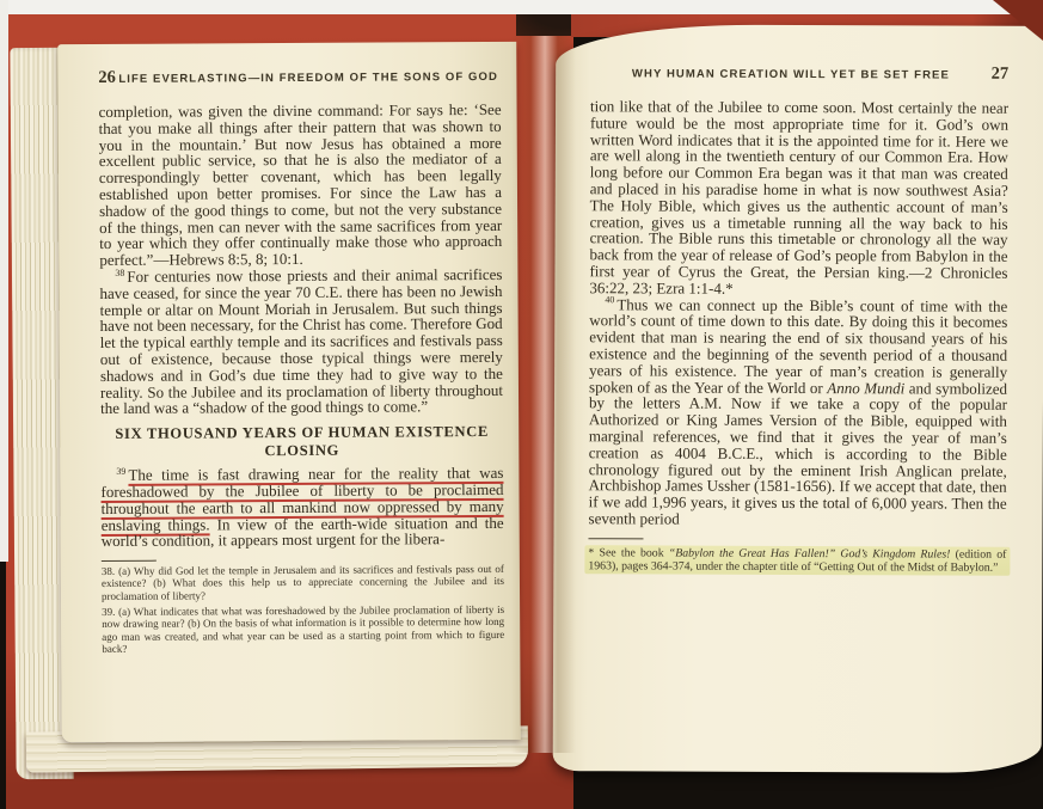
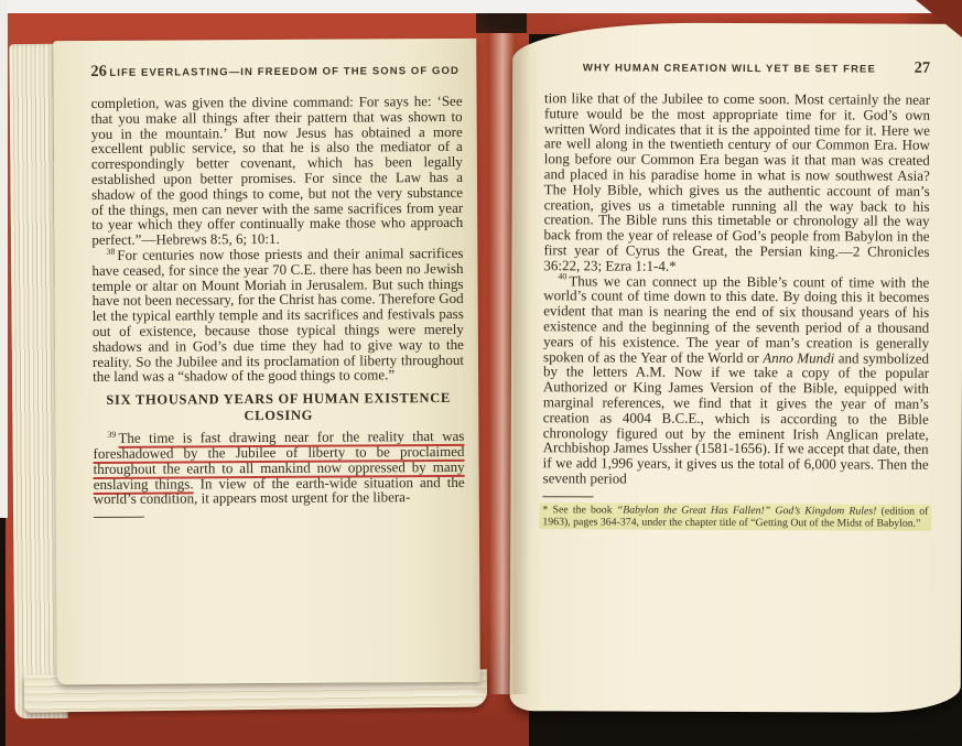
  26
  LIFE EVERLASTING—IN FREEDOM OF THE SONS OF GOD
- completion, was given the divine command: For says he: ‘See that you make all things after their pattern that was shown to you in the mountain.’ But now Jesus has obtained a more excellent public service, so that he is also the mediator of a correspondingly better covenant, which has been legally established upon better promises. For since the Law has a shadow of the good things to come, but not the very substance of the things, men can never with the same sacrifices from year to year which they offer continually make those who approach perfect.”—Hebrews 8:5, 8; 10:1.
+ completion, was given the divine command: For says he: ‘See that you make all things after their pattern that was shown to you in the mountain.’ But now Jesus has obtained a more excellent public service, so that he is also the mediator of a correspondingly better covenant, which has been legally established upon better promises. For since the Law has a shadow of the good things to come, but not the very substance of the things, men can never with the same sacrifices from year to year which they offer continually make those who approach perfect.”—Hebrews 8:5, 6; 10:1.
  38 For centuries now those priests and their animal sacrifices have ceased, for since the year 70 C.E. there has been no Jewish temple or altar on Mount Moriah in Jerusalem. But such things have not been necessary, for the Christ has come. Therefore God let the typical earthly temple and its sacrifices and festivals pass out of existence, because those typical things were merely shadows and in God’s due time they had to give way to the reality. So the Jubilee and its proclamation of liberty throughout the land was a “shadow of the good things to come.”
  SIX THOUSAND YEARS OF HUMAN EXISTENCE
  CLOSING
  39 The time is fast drawing near for the reality that was foreshadowed by the Jubilee of liberty to be proclaimed throughout the earth to all mankind now oppressed by many enslaving things. In view of the earth-wide situation and the world’s condition, it appears most urgent for the libera-
- 38. (a) Why did God let the temple in Jerusalem and its sacrifices and festivals pass out of existence? (b) What does this help us to appreciate concerning the Jubilee and its proclamation of liberty?
- 39. (a) What indicates that what was foreshadowed by the Jubilee proclamation of liberty is now drawing near? (b) On the basis of what information is it possible to determine how long ago man was created, and what year can be used as a starting point from which to figure back?
  WHY HUMAN CREATION WILL YET BE SET FREE
  27
  tion like that of the Jubilee to come soon. Most certainly the near future would be the most appropriate time for it. God’s own written Word indicates that it is the appointed time for it. Here we are well along in the twentieth century of our Common Era. How long before our Common Era began was it that man was created and placed in his paradise home in what is now southwest Asia? The Holy Bible, which gives us the authentic account of man’s creation, gives us a timetable running all the way back to his creation. The Bible runs this timetable or chronology all the way back from the year of release of God’s people from Babylon in the first year of Cyrus the Great, the Persian king.—2 Chronicles 36:22, 23; Ezra 1:1-4.*
  40 Thus we can connect up the Bible’s count of time with the world’s count of time down to this date. By doing this it becomes evident that man is nearing the end of six thousand years of his existence and the beginning of the seventh period of a thousand years of his existence. The year of man’s creation is generally spoken of as the Year of the World or Anno Mundi and symbolized by the letters A.M. Now if we take a copy of the popular Authorized or King James Version of the Bible, equipped with marginal references, we find that it gives the year of man’s creation as 4004 B.C.E., which is according to the Bible chronology figured out by the eminent Irish Anglican prelate, Archbishop James Ussher (1581-1656). If we accept that date, then if we add 1,996 years, it gives us the total of 6,000 years. Then the seventh period
  * See the book “Babylon the Great Has Fallen!” God’s Kingdom Rules! (edition of 1963), pages 364-374, under the chapter title of “Getting Out of the Midst of Babylon.”
